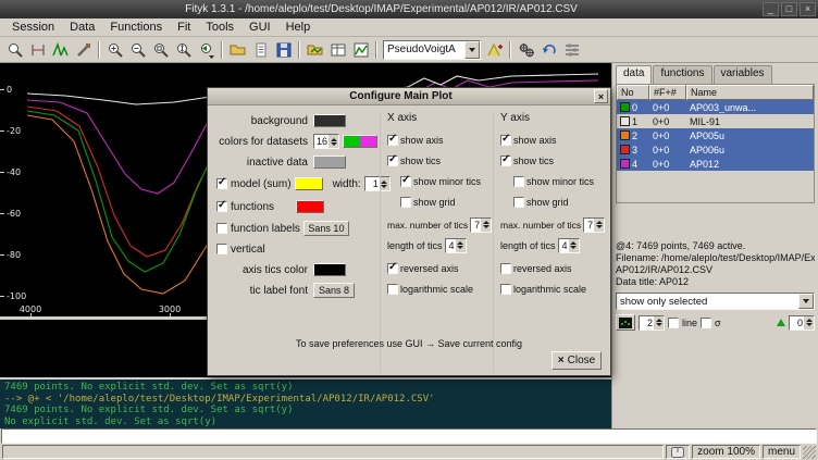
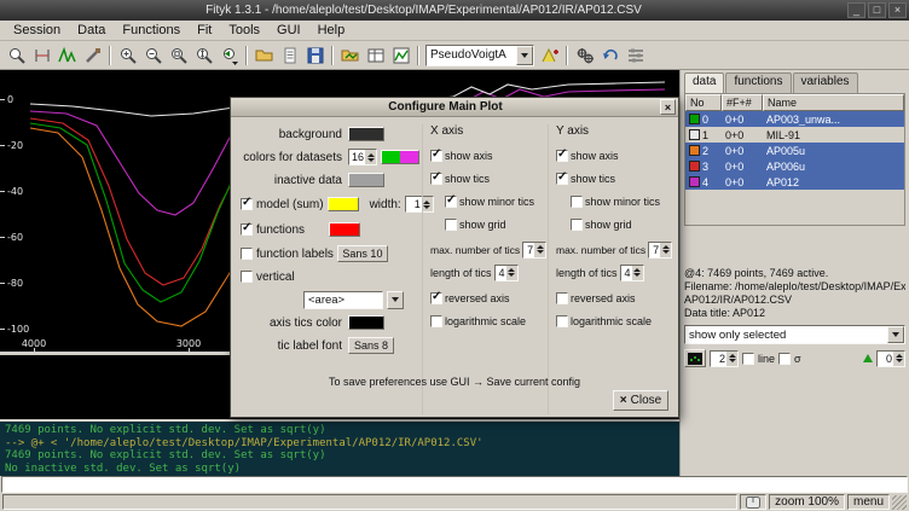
  Fityk 1.3.1 - /home/aleplo/test/Desktop/IMAP/Experimental/AP012/IR/AP012.CSV
  _
  □
  ×
  Session
  Data
  Functions
  Fit
  Tools
  GUI
  Help
  PseudoVoigtA
  0
  -20
  -40
  -60
  -80
  -100
  4000
  3000
  7469 points. No explicit std. dev. Set as sqrt(y)
  --> @+ < '/home/aleplo/test/Desktop/IMAP/Experimental/AP012/IR/AP012.CSV'
  7469 points. No explicit std. dev. Set as sqrt(y)
- No explicit std. dev. Set as sqrt(y)
+ No inactive std. dev. Set as sqrt(y)
  data
  functions
  variables
  No
  #F+#
  Name
  0
  0+0
  AP003_unwa...
  1
  0+0
  MIL-91
  2
  0+0
  AP005u
  3
  0+0
  AP006u
  4
  0+0
  AP012
  @4: 7469 points, 7469 active.
  Filename: /home/aleplo/test/Desktop/IMAP/Ex
  AP012/IR/AP012.CSV
  Data title: AP012
  show only selected
  2
  line
  σ
  0
  zoom 100%
  menu
  Configure Main Plot
  ×
  background
  colors for datasets
  16
  inactive data
  model (sum)
  width:
  1
  functions
  function labels
  Sans 10
  vertical
+ <area>
  axis tics color
  tic label font
  Sans 8
  X axis
  show axis
  show tics
  show minor tics
  show grid
  max. number of tics
  7
  length of tics
  4
  reversed axis
  logarithmic scale
  Y axis
  show axis
  show tics
  show minor tics
  show grid
  max. number of tics
  7
  length of tics
  4
  reversed axis
  logarithmic scale
  To save preferences use GUI → Save current config
  ×
  Close
